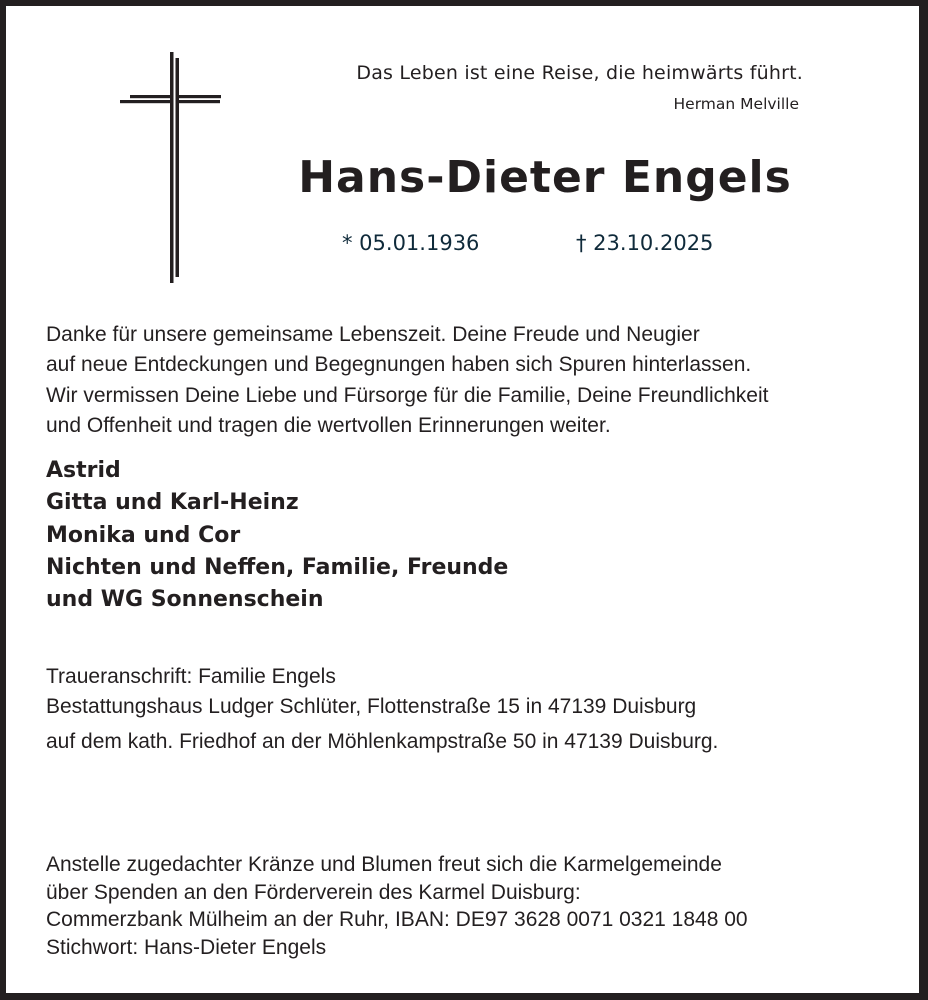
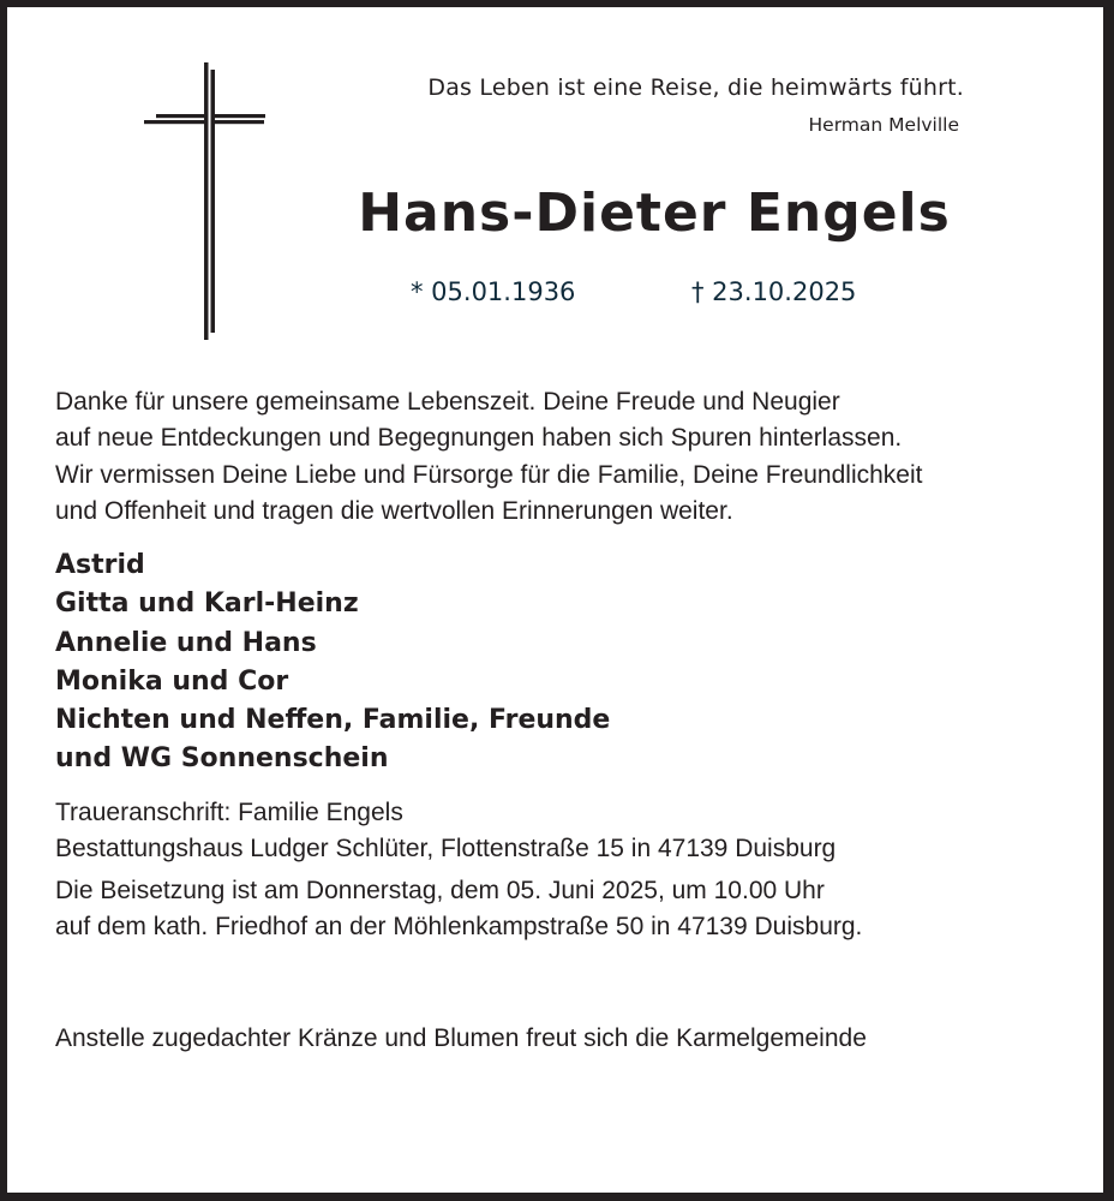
  Das Leben ist eine Reise, die heimwärts führt.
  Herman Melville
  Hans-Dieter Engels
  * 05.01.1936
  † 23.10.2025
  Danke für unsere gemeinsame Lebenszeit. Deine Freude und Neugier
  auf neue Entdeckungen und Begegnungen haben sich Spuren hinterlassen.
  Wir vermissen Deine Liebe und Fürsorge für die Familie, Deine Freundlichkeit
  und Offenheit und tragen die wertvollen Erinnerungen weiter.
  Astrid
  Gitta und Karl-Heinz
+ Annelie und Hans
  Monika und Cor
  Nichten und Neffen, Familie, Freunde
  und WG Sonnenschein
  Traueranschrift: Familie Engels
  Bestattungshaus Ludger Schlüter, Flottenstraße 15 in 47139 Duisburg
+ Die Beisetzung ist am Donnerstag, dem 05. Juni 2025, um 10.00 Uhr
  auf dem kath. Friedhof an der Möhlenkampstraße 50 in 47139 Duisburg.
  Anstelle zugedachter Kränze und Blumen freut sich die Karmelgemeinde
- über Spenden an den Förderverein des Karmel Duisburg:
- Commerzbank Mülheim an der Ruhr, IBAN: DE97 3628 0071 0321 1848 00
- Stichwort: Hans-Dieter Engels
